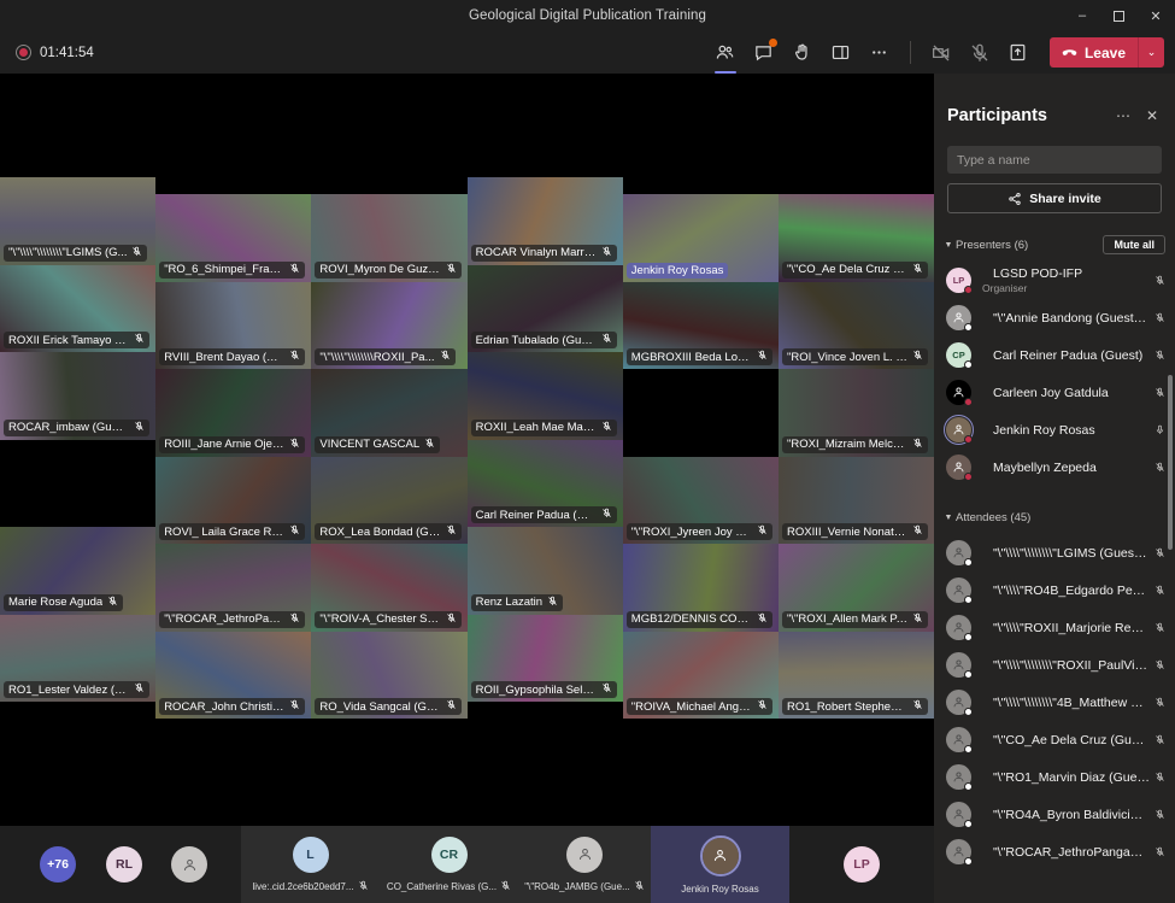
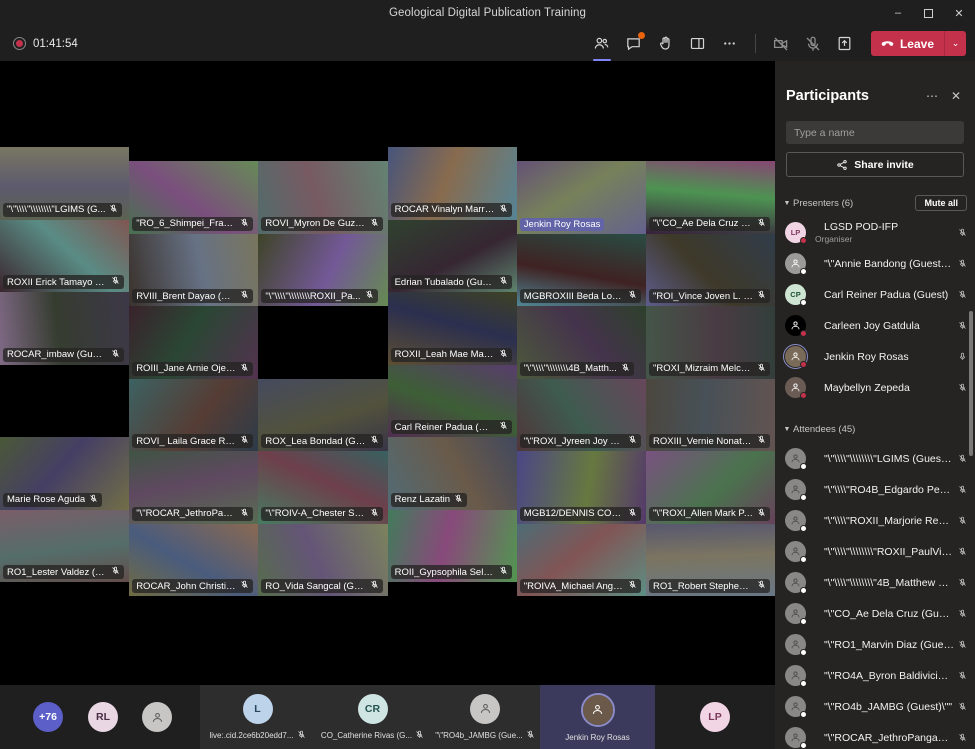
  Geological Digital Publication Training
  –
  ✕
  01:41:54
  Leave
  ⌄
  "\"\\\\"\\\\\\\\"LGIMS (G...
  "RO_6_Shimpei_Franci
  ROVI_Myron De Guzm.
  ROCAR Vinalyn Marrer
  Jenkin Roy Rosas
  "\"CO_Ae Dela Cruz (G.
  ROXII Erick Tamayo (GI
  RVIII_Brent Dayao (Gue
  "\"\\\\"\\\\\\\\ROXII_Pa...
  Edrian Tubalado (Guest
  MGBROXIII Beda Louie
  "ROI_Vince Joven L. Na
  ROCAR_imbaw (Guest)
  ROIII_Jane Arnie Ojena
- VINCENT GASCAL
  ROXII_Leah Mae Marie
+ "\"\\\\"\\\\\\\\4B_Matth...
  "ROXI_Mizraim Melcho.
  ROVI_ Laila Grace Rox
  ROX_Lea Bondad (Gue
  Carl Reiner Padua (Gue
  "\"ROXI_Jyreen Joy Pe.
  ROXIII_Vernie Nonato (
  Marie Rose Aguda
  "\"ROCAR_JethroPang.
  "\"ROIV-A_Chester Sta.
  Renz Lazatin
  MGB12/DENNIS CORT
  "\"ROXI_Allen Mark P. ..
  RO1_Lester Valdez (Gu
  ROCAR_John Christian
  RO_Vida Sangcal (Gue
  ROII_Gypsophila Selva.
  "ROIVA_Michael Angel.
  RO1_Robert Stephen L
  +76
  RL
  L
  live:.cid.2ce6b20edd7...
  CR
  CO_Catherine Rivas (G...
  "\"RO4b_JAMBG (Gue...
  Jenkin Roy Rosas
  LP
  Participants
  ⋯
  ✕
  Type a name
  Share invite
  Presenters (6)
  Mute all
  LP
  LGSD POD-IFP
  Organiser
  "\"Annie Bandong (Guest)\""
  CP
  Carl Reiner Padua (Guest)
  Carleen Joy Gatdula
  Jenkin Roy Rosas
  Maybellyn Zepeda
  Attendees (45)
  "\"\\\\"\\\\\\\\"LGIMS (Guest)\\
  "\"\\\\"RO4B_Edgardo Pena
  "\"\\\\"ROXII_Marjorie Rebuy
  "\"\\\\"\\\\\\\\"ROXII_PaulVinc
  "\"\\\\"\\\\\\\\"4B_Matthew Gar
  "\"CO_Ae Dela Cruz (Guest
  "\"RO1_Marvin Diaz (Guest)
  "\"RO4A_Byron Baldivicio (
+ "\"RO4b_JAMBG (Guest)\""
  "\"ROCAR_JethroPanganib
